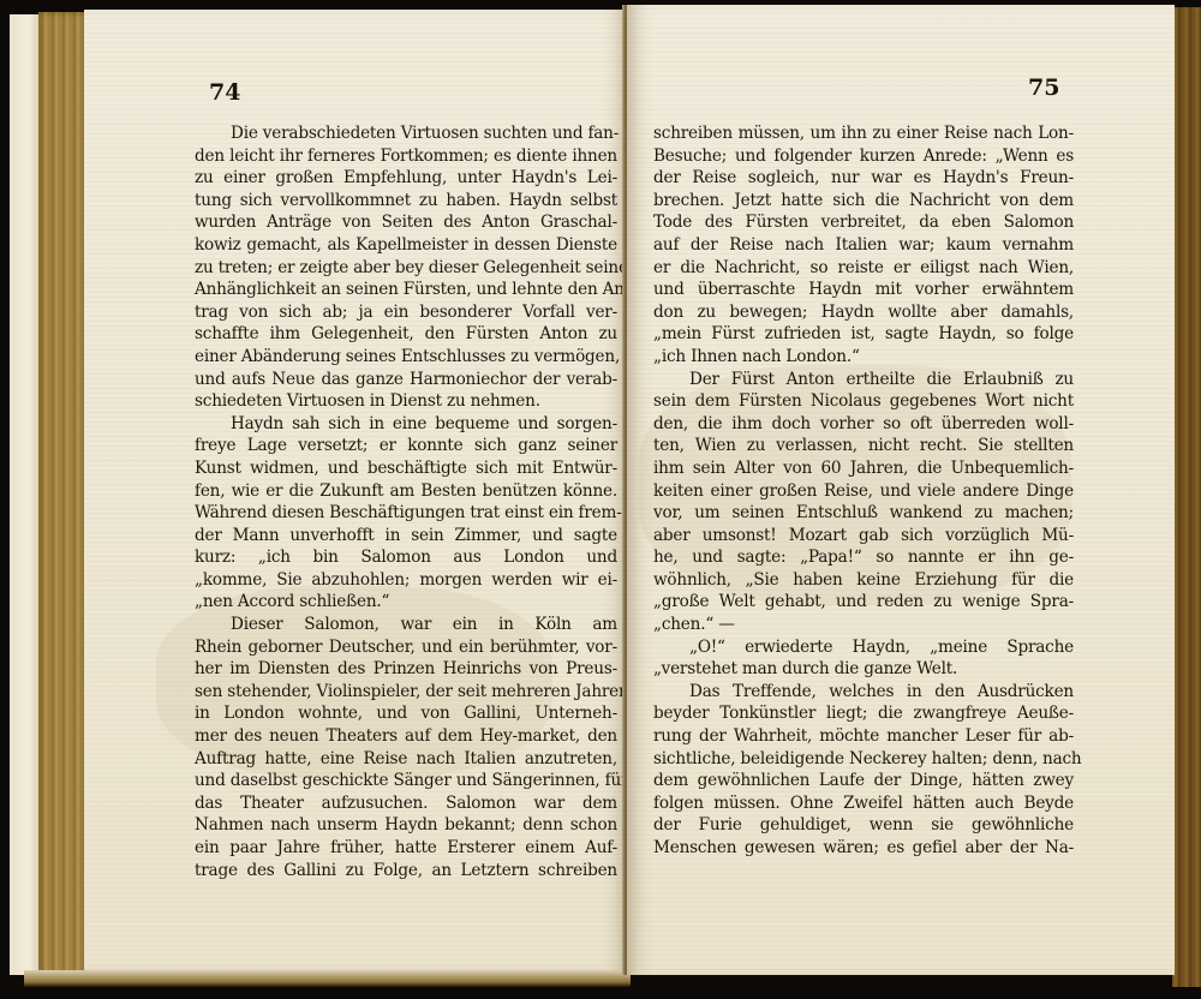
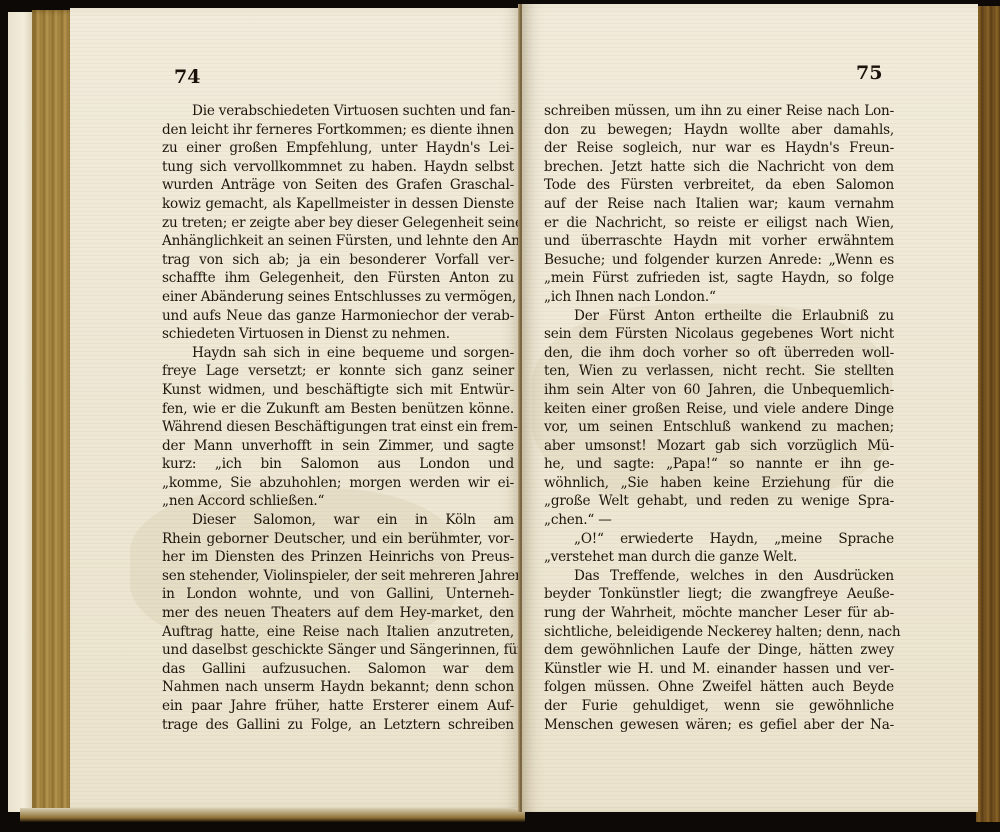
  74
  Die verabschiedeten Virtuosen suchten und fan-
  den leicht ihr ferneres Fortkommen; es diente ihnen
  zu einer großen Empfehlung, unter Haydn's Lei-
  tung sich vervollkommnet zu haben. Haydn selbst
- wurden Anträge von Seiten des Anton Graschal-
+ wurden Anträge von Seiten des Grafen Graschal-
  kowiz gemacht, als Kapellmeister in dessen Dienste
  zu treten; er zeigte aber bey dieser Gelegenheit sein
  Anhänglichkeit an seinen Fürsten, und lehnte den An
  trag von sich ab; ja ein besonderer Vorfall ver-
  schaffte ihm Gelegenheit, den Fürsten Anton zu
  einer Abänderung seines Entschlusses zu vermögen,
  und aufs Neue das ganze Harmoniechor der verab-
  schiedeten Virtuosen in Dienst zu nehmen.
  Haydn sah sich in eine bequeme und sorgen-
  freye Lage versetzt; er konnte sich ganz seiner
  Kunst widmen, und beschäftigte sich mit Entwür-
  fen, wie er die Zukunft am Besten benützen könne.
  Während diesen Beschäftigungen trat einst ein frem-
  der Mann unverhofft in sein Zimmer, und sagte
  kurz: „ich bin Salomon aus London und
  „komme, Sie abzuhohlen; morgen werden wir ei-
  „nen Accord schließen.“
  Dieser Salomon, war ein in Köln am
  Rhein geborner Deutscher, und ein berühmter, vor-
  her im Diensten des Prinzen Heinrichs von Preus-
  sen stehender, Violinspieler, der seit mehreren Jahre
  in London wohnte, und von Gallini, Unterneh-
  mer des neuen Theaters auf dem Hey-market, den
  Auftrag hatte, eine Reise nach Italien anzutreten,
  und daselbst geschickte Sänger und Sängerinnen, fü
- das Theater aufzusuchen. Salomon war dem
+ das Gallini aufzusuchen. Salomon war dem
  Nahmen nach unserm Haydn bekannt; denn schon
  ein paar Jahre früher, hatte Ersterer einem Auf-
  trage des Gallini zu Folge, an Letztern schreiben
  75
  schreiben müssen, um ihn zu einer Reise nach Lon-
- Besuche; und folgender kurzen Anrede: „Wenn es
+ don zu bewegen; Haydn wollte aber damahls,
  der Reise sogleich, nur war es Haydn's Freun-
  brechen. Jetzt hatte sich die Nachricht von dem
  Tode des Fürsten verbreitet, da eben Salomon
  auf der Reise nach Italien war; kaum vernahm
  er die Nachricht, so reiste er eiligst nach Wien,
  und überraschte Haydn mit vorher erwähntem
- don zu bewegen; Haydn wollte aber damahls,
+ Besuche; und folgender kurzen Anrede: „Wenn es
  „mein Fürst zufrieden ist, sagte Haydn, so folge
  „ich Ihnen nach London.“
  Der Fürst Anton ertheilte die Erlaubniß zu
  sein dem Fürsten Nicolaus gegebenes Wort nicht
  den, die ihm doch vorher so oft überreden woll-
  ten, Wien zu verlassen, nicht recht. Sie stellten
  ihm sein Alter von 60 Jahren, die Unbequemlich-
  keiten einer großen Reise, und viele andere Dinge
  vor, um seinen Entschluß wankend zu machen;
  aber umsonst! Mozart gab sich vorzüglich Mü-
  he, und sagte: „Papa!“ so nannte er ihn ge-
  wöhnlich, „Sie haben keine Erziehung für die
  „große Welt gehabt, und reden zu wenige Spra-
  „chen.“ —
  „O!“ erwiederte Haydn, „meine Sprache
  „verstehet man durch die ganze Welt.
  Das Treffende, welches in den Ausdrücken
  beyder Tonkünstler liegt; die zwangfreye Aeuße-
  rung der Wahrheit, möchte mancher Leser für ab-
  sichtliche, beleidigende Neckerey halten; denn, nach
  dem gewöhnlichen Laufe der Dinge, hätten zwey
+ Künstler wie H. und M. einander hassen und ver-
  folgen müssen. Ohne Zweifel hätten auch Beyde
  der Furie gehuldiget, wenn sie gewöhnliche
  Menschen gewesen wären; es gefiel aber der Na-
